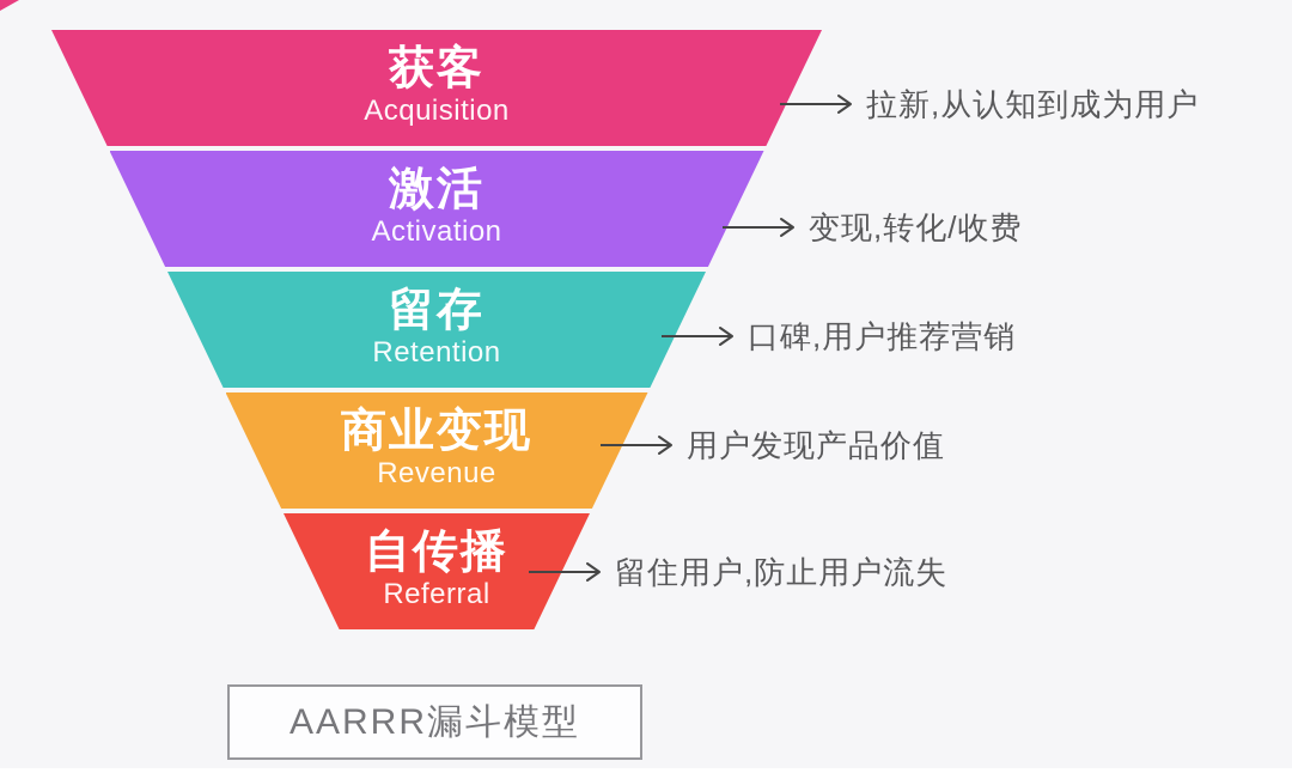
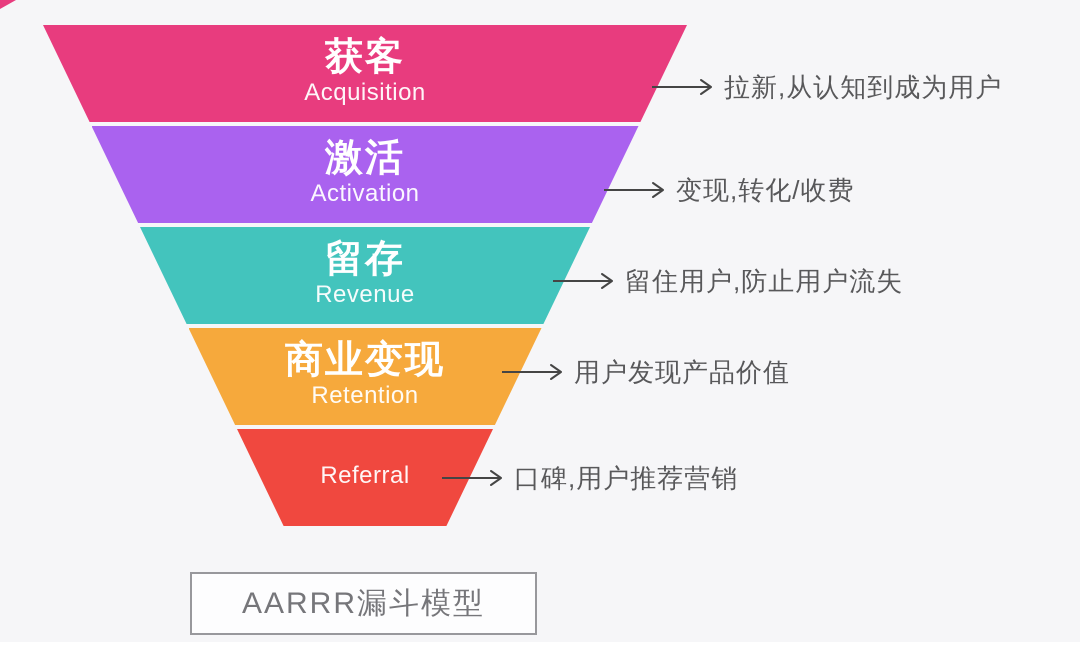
  获客
  Acquisition
  激活
  Activation
  留存
- Retention
+ Revenue
  商业变现
- Revenue
+ Retention
- 自传播
  Referral
  拉新,从认知到成为用户
  变现,转化/收费
- 口碑,用户推荐营销
+ 留住用户,防止用户流失
  用户发现产品价值
- 留住用户,防止用户流失
+ 口碑,用户推荐营销
  AARRR漏斗模型
